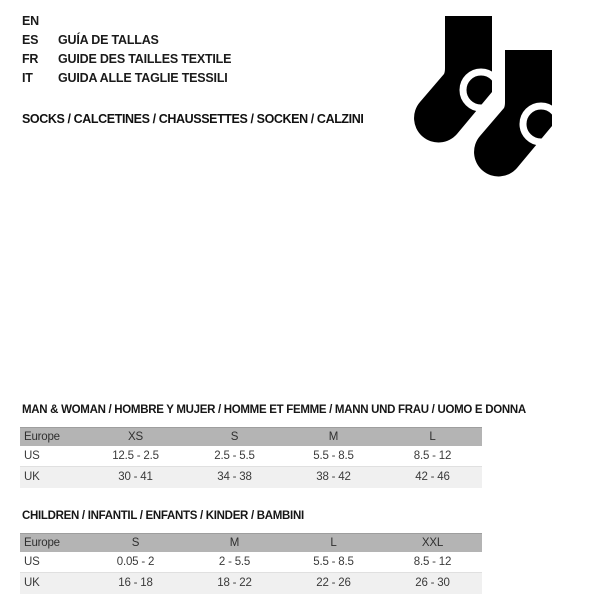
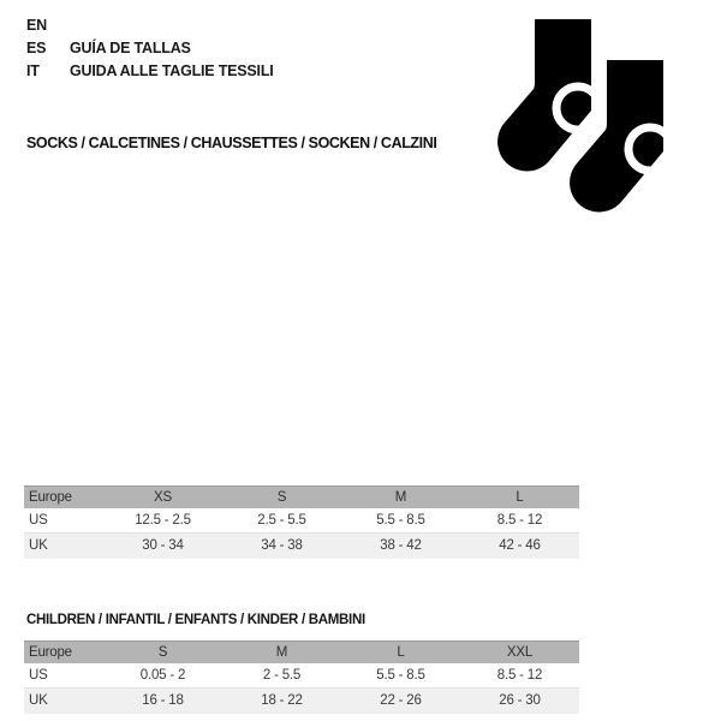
  EN
  ES
  GUÍA DE TALLAS
- FR
- GUIDE DES TAILLES TEXTILE
  IT
  GUIDA ALLE TAGLIE TESSILI
  SOCKS / CALCETINES / CHAUSSETTES / SOCKEN / CALZINI
- MAN & WOMAN / HOMBRE Y MUJER / HOMME ET FEMME / MANN UND FRAU / UOMO E DONNA
  Europe	XS	S	M	L
  US	12.5 - 2.5	2.5 - 5.5	5.5 - 8.5	8.5 - 12
- UK	30 - 41	34 - 38	38 - 42	42 - 46
+ UK	30 - 34	34 - 38	38 - 42	42 - 46
  CHILDREN / INFANTIL / ENFANTS / KINDER / BAMBINI
  Europe	S	M	L	XXL
  US	0.05 - 2	2 - 5.5	5.5 - 8.5	8.5 - 12
  UK	16 - 18	18 - 22	22 - 26	26 - 30
